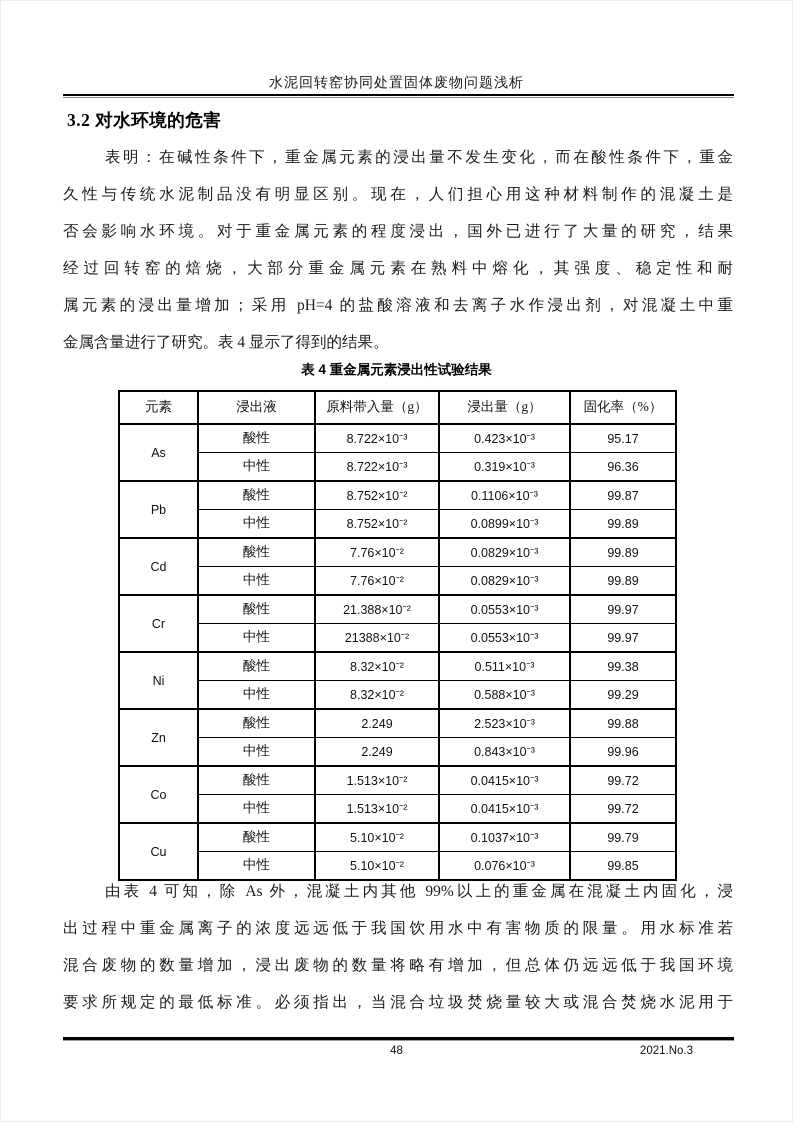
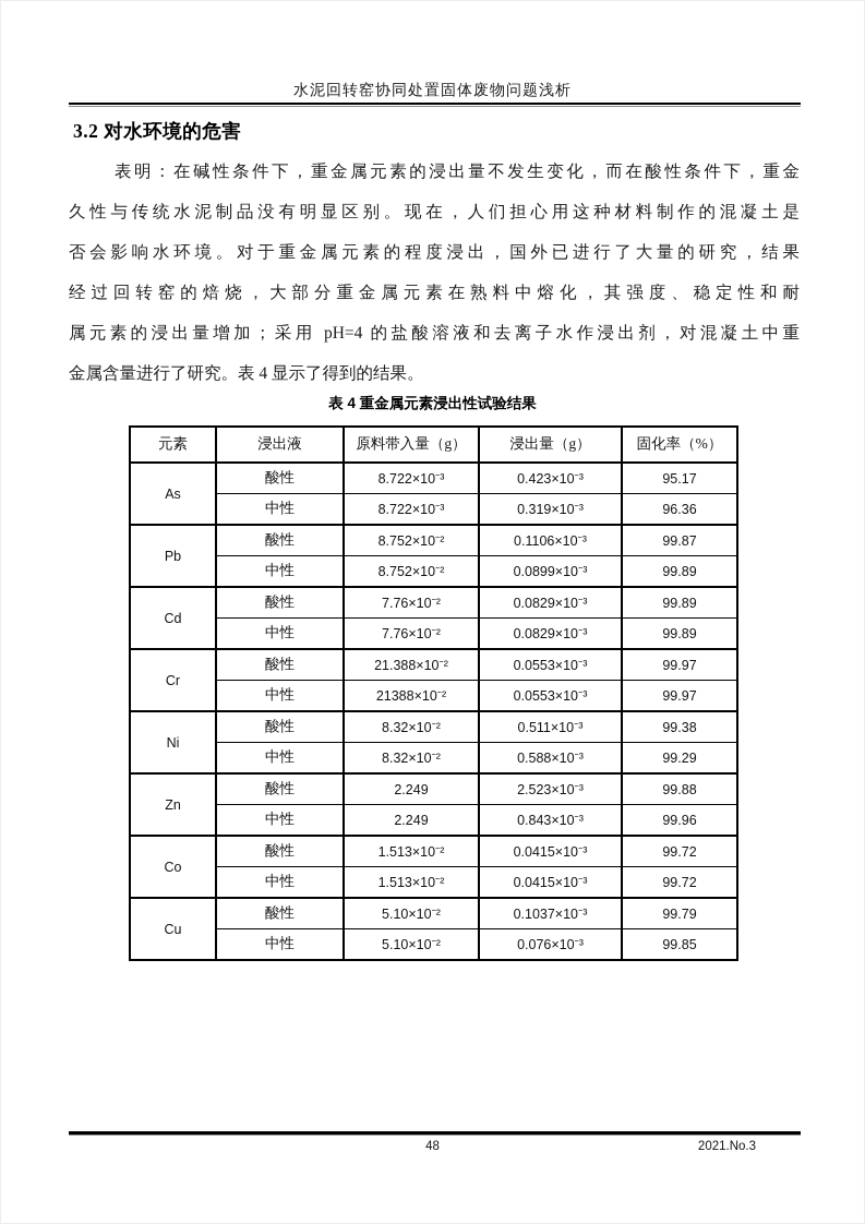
  水泥回转窑协同处置固体废物问题浅析
  3.2 对水环境的危害
  表明：在碱性条件下，重金属元素的浸出量不发生变化，而在酸性条件下，重金
  久性与传统水泥制品没有明显区别。现在，人们担心用这种材料制作的混凝土是
  否会影响水环境。对于重金属元素的程度浸出，国外已进行了大量的研究，结果
  经过回转窑的焙烧，大部分重金属元素在熟料中熔化，其强度、稳定性和耐
  属元素的浸出量增加；采用 pH=4 的盐酸溶液和去离子水作浸出剂，对混凝土中重
  金属含量进行了研究。表 4 显示了得到的结果。
  表 4 重金属元素浸出性试验结果
  元素	浸出液	原料带入量（g）	浸出量（g）	固化率（%）
  As	酸性	8.722×10⁻³	0.423×10⁻³	95.17
  中性	8.722×10⁻³	0.319×10⁻³	96.36
  Pb	酸性	8.752×10⁻²	0.1106×10⁻³	99.87
  中性	8.752×10⁻²	0.0899×10⁻³	99.89
  Cd	酸性	7.76×10⁻²	0.0829×10⁻³	99.89
  中性	7.76×10⁻²	0.0829×10⁻³	99.89
  Cr	酸性	21.388×10⁻²	0.0553×10⁻³	99.97
  中性	21388×10⁻²	0.0553×10⁻³	99.97
  Ni	酸性	8.32×10⁻²	0.511×10⁻³	99.38
  中性	8.32×10⁻²	0.588×10⁻³	99.29
  Zn	酸性	2.249	2.523×10⁻³	99.88
  中性	2.249	0.843×10⁻³	99.96
  Co	酸性	1.513×10⁻²	0.0415×10⁻³	99.72
  中性	1.513×10⁻²	0.0415×10⁻³	99.72
  Cu	酸性	5.10×10⁻²	0.1037×10⁻³	99.79
  中性	5.10×10⁻²	0.076×10⁻³	99.85
- 由表 4 可知，除 As 外，混凝土内其他 99%以上的重金属在混凝土内固化，浸
- 出过程中重金属离子的浓度远远低于我国饮用水中有害物质的限量。用水标准若
- 混合废物的数量增加，浸出废物的数量将略有增加，但总体仍远远低于我国环境
- 要求所规定的最低标准。必须指出，当混合垃圾焚烧量较大或混合焚烧水泥用于
  48
  2021.No.3
